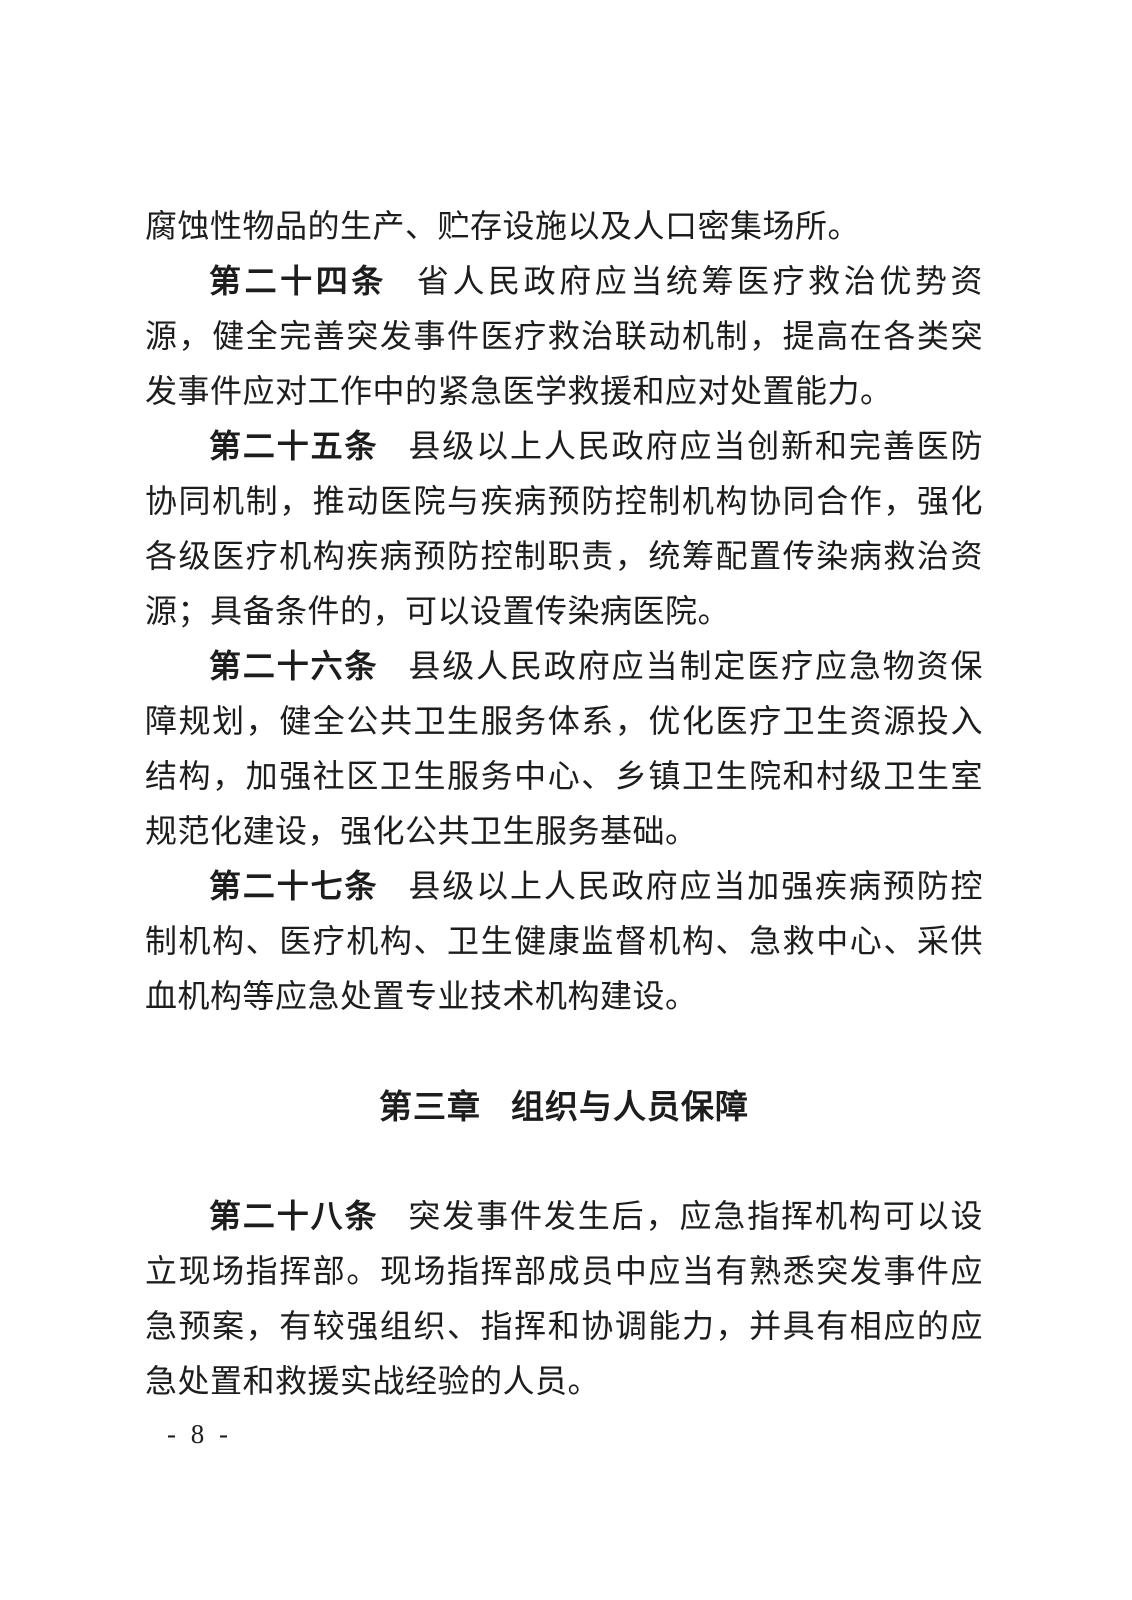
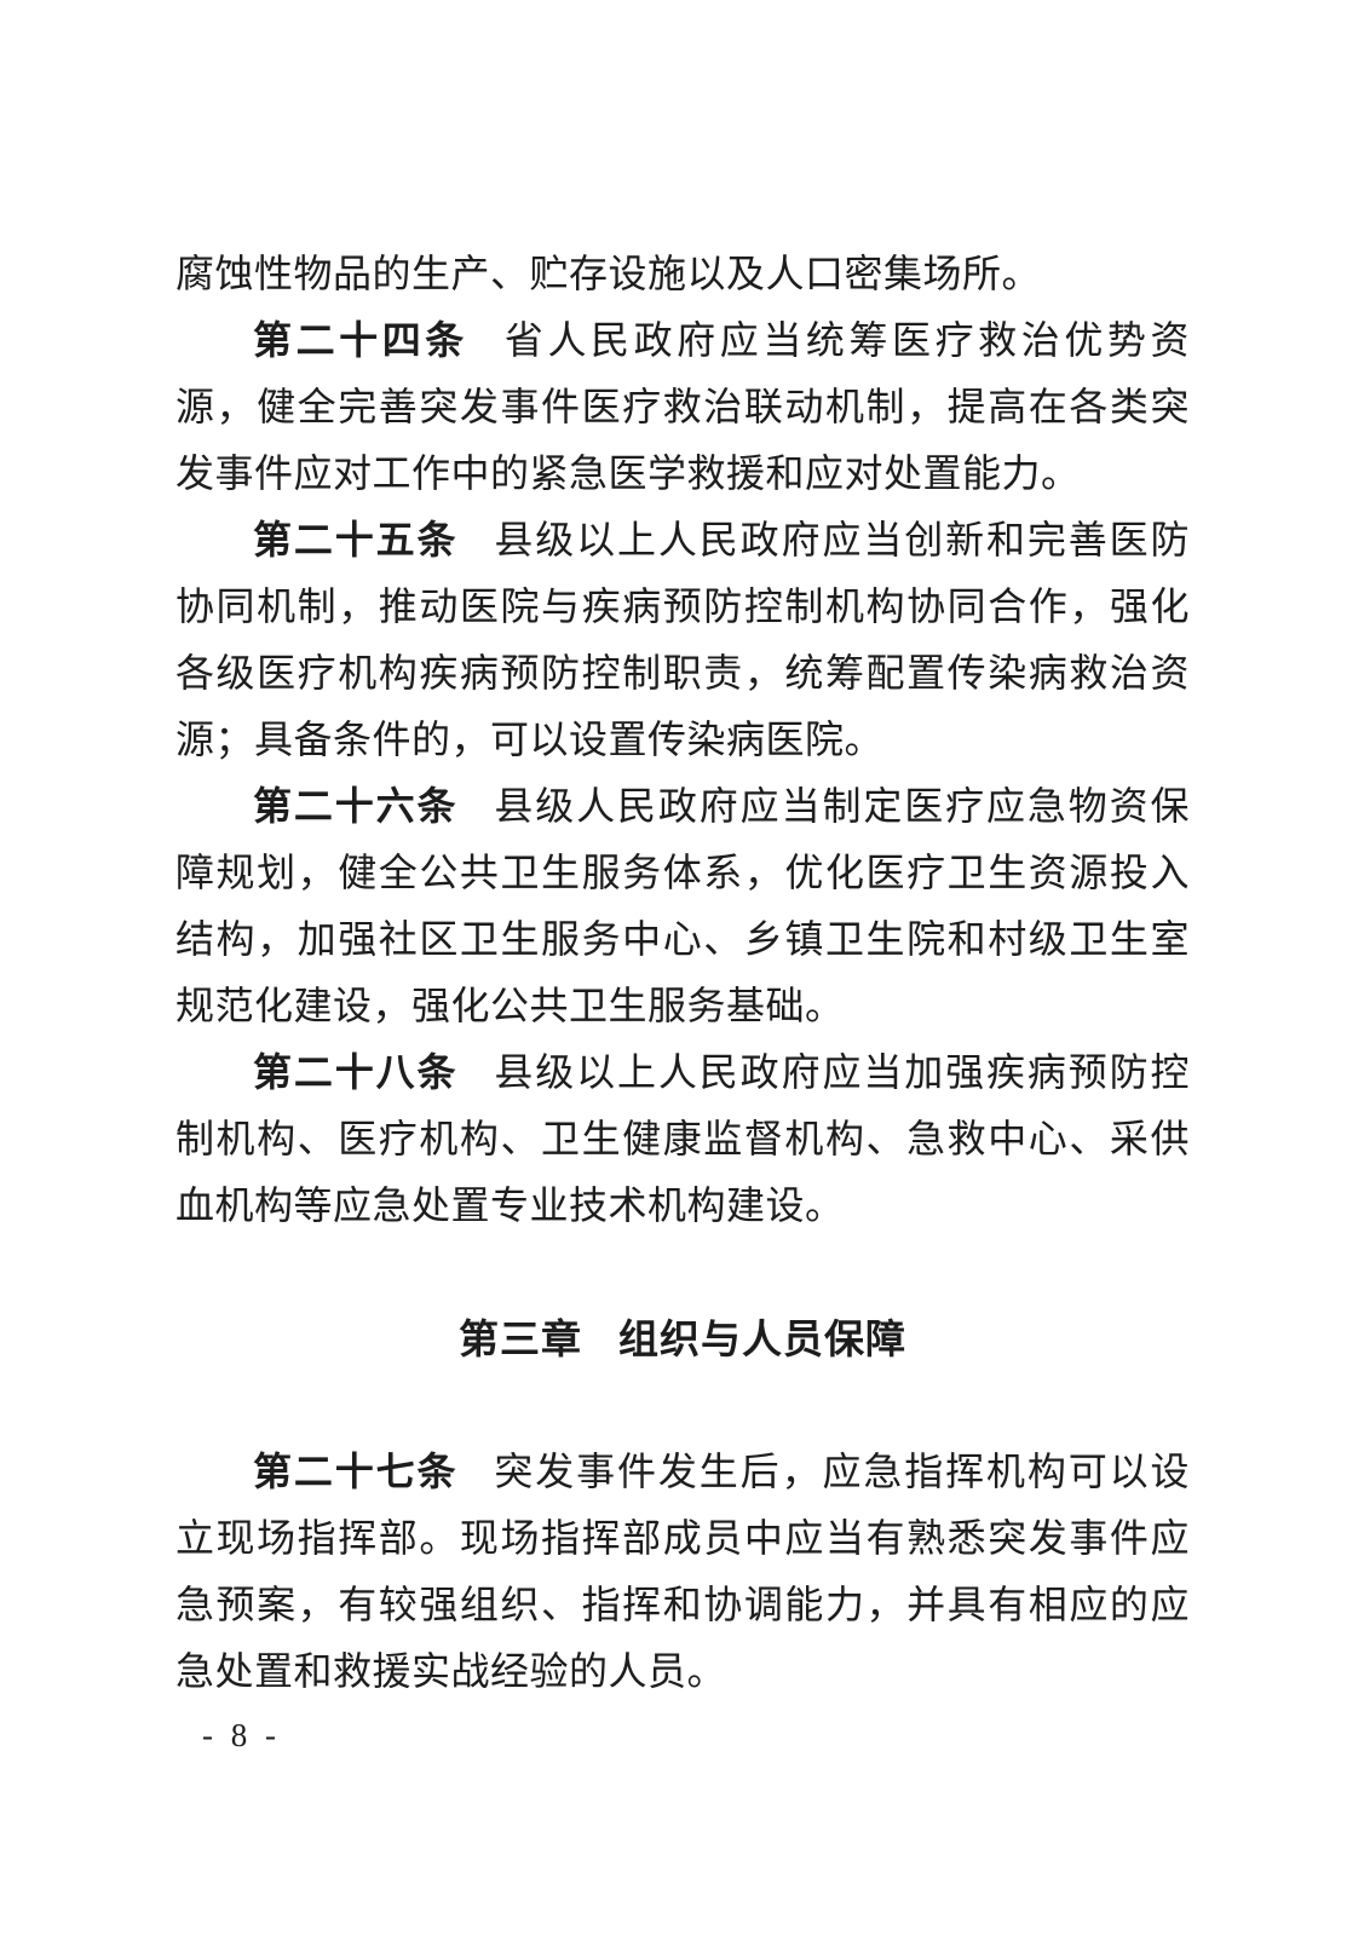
  腐蚀性物品的生产、贮存设施以及人口密集场所。
  第二十四条 省人民政府应当统筹医疗救治优势资源，健全完善突发事件医疗救治联动机制，提高在各类突发事件应对工作中的紧急医学救援和应对处置能力。
  第二十五条 县级以上人民政府应当创新和完善医防协同机制，推动医院与疾病预防控制机构协同合作，强化各级医疗机构疾病预防控制职责，统筹配置传染病救治资源；具备条件的，可以设置传染病医院。
  第二十六条 县级人民政府应当制定医疗应急物资保障规划，健全公共卫生服务体系，优化医疗卫生资源投入结构，加强社区卫生服务中心、乡镇卫生院和村级卫生室规范化建设，强化公共卫生服务基础。
- 第二十七条 县级以上人民政府应当加强疾病预防控制机构、医疗机构、卫生健康监督机构、急救中心、采供血机构等应急处置专业技术机构建设。
+ 第二十八条 县级以上人民政府应当加强疾病预防控制机构、医疗机构、卫生健康监督机构、急救中心、采供血机构等应急处置专业技术机构建设。
  第三章 组织与人员保障
- 第二十八条 突发事件发生后，应急指挥机构可以设立现场指挥部。现场指挥部成员中应当有熟悉突发事件应急预案，有较强组织、指挥和协调能力，并具有相应的应急处置和救援实战经验的人员。
+ 第二十七条 突发事件发生后，应急指挥机构可以设立现场指挥部。现场指挥部成员中应当有熟悉突发事件应急预案，有较强组织、指挥和协调能力，并具有相应的应急处置和救援实战经验的人员。
  - 8 -
